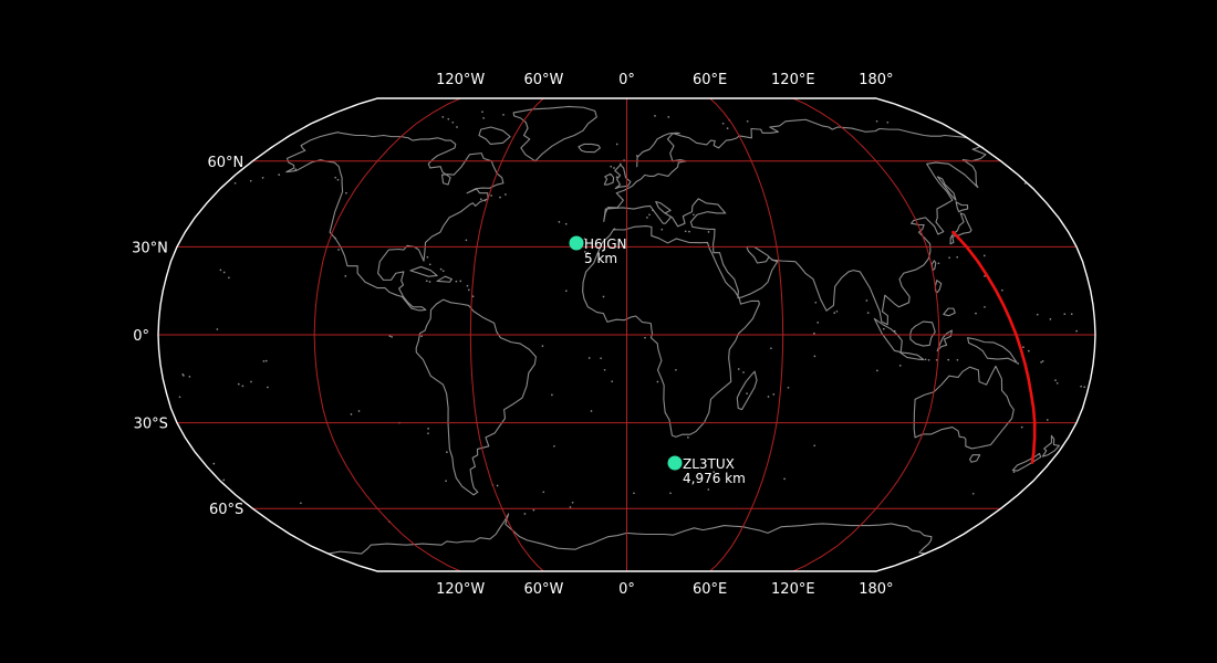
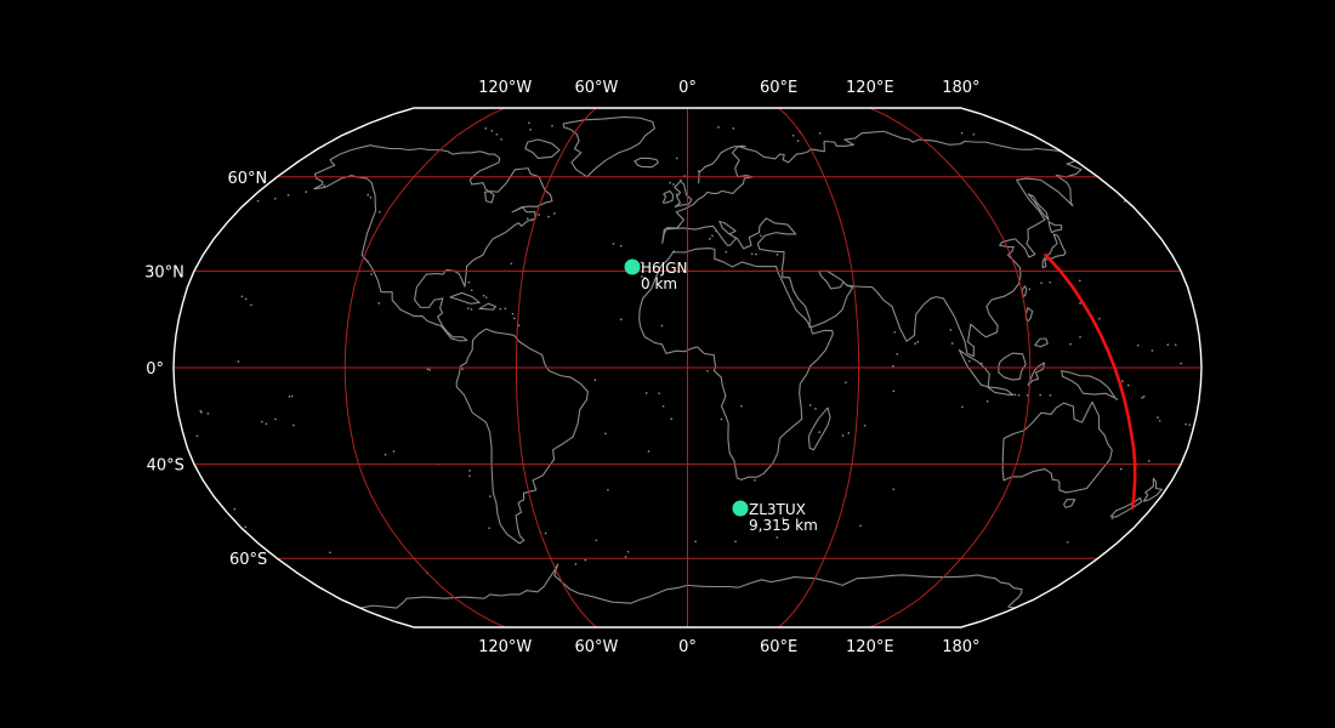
  H6JGN
- 5 km
+ 0 km
  ZL3TUX
- 4,976 km
+ 9,315 km
  0°
  0°
  60°E
  60°E
  120°E
  120°E
  180°
  180°
  120°W
  120°W
  60°W
  60°W
  60°N
  30°N
  0°
- 30°S
+ 40°S
  60°S
